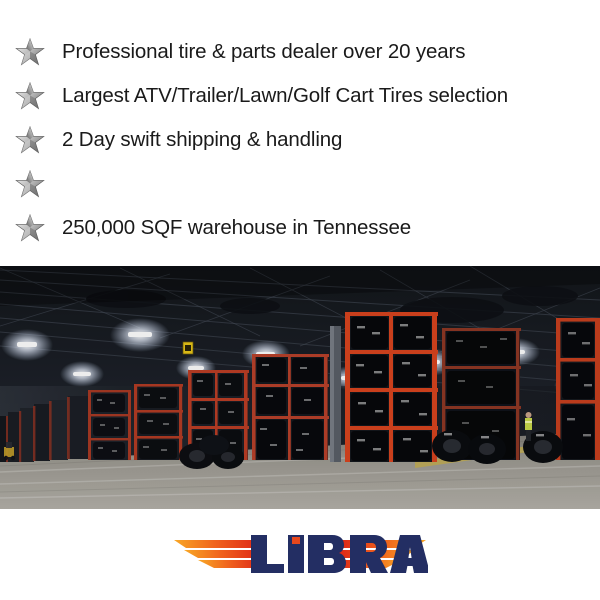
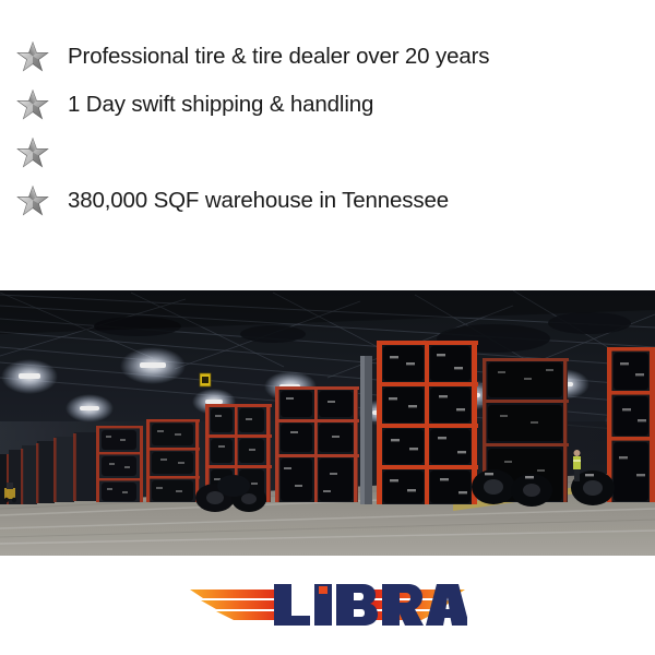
- Professional tire & parts dealer over 20 years
+ Professional tire & tire dealer over 20 years
- Largest ATV/Trailer/Lawn/Golf Cart Tires selection
- 2 Day swift shipping & handling
+ 1 Day swift shipping & handling
- 250,000 SQF warehouse in Tennessee
+ 380,000 SQF warehouse in Tennessee
